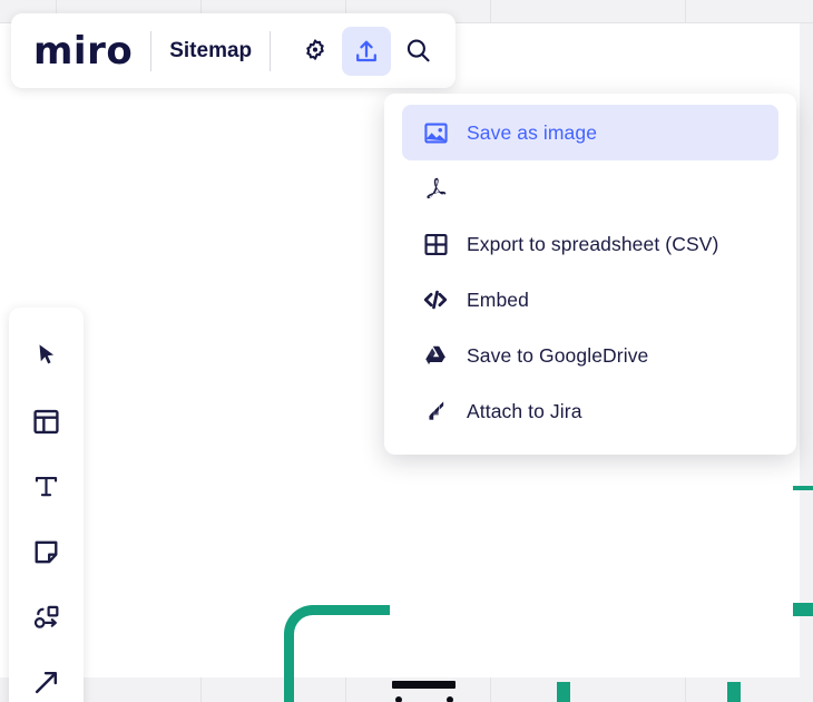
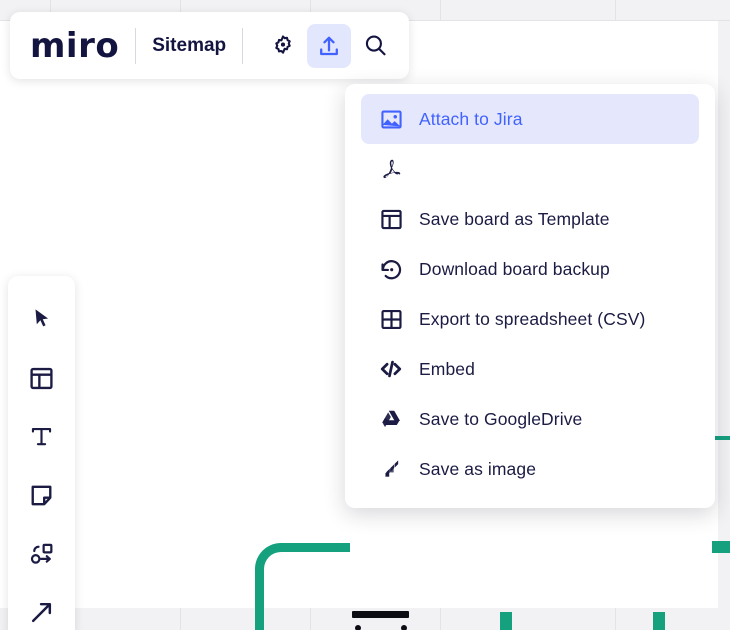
  miro
  Sitemap
- Save as image
+ Attach to Jira
+ Save board as Template
+ Download board backup
  Export to spreadsheet (CSV)
  Embed
  Save to GoogleDrive
- Attach to Jira
+ Save as image
